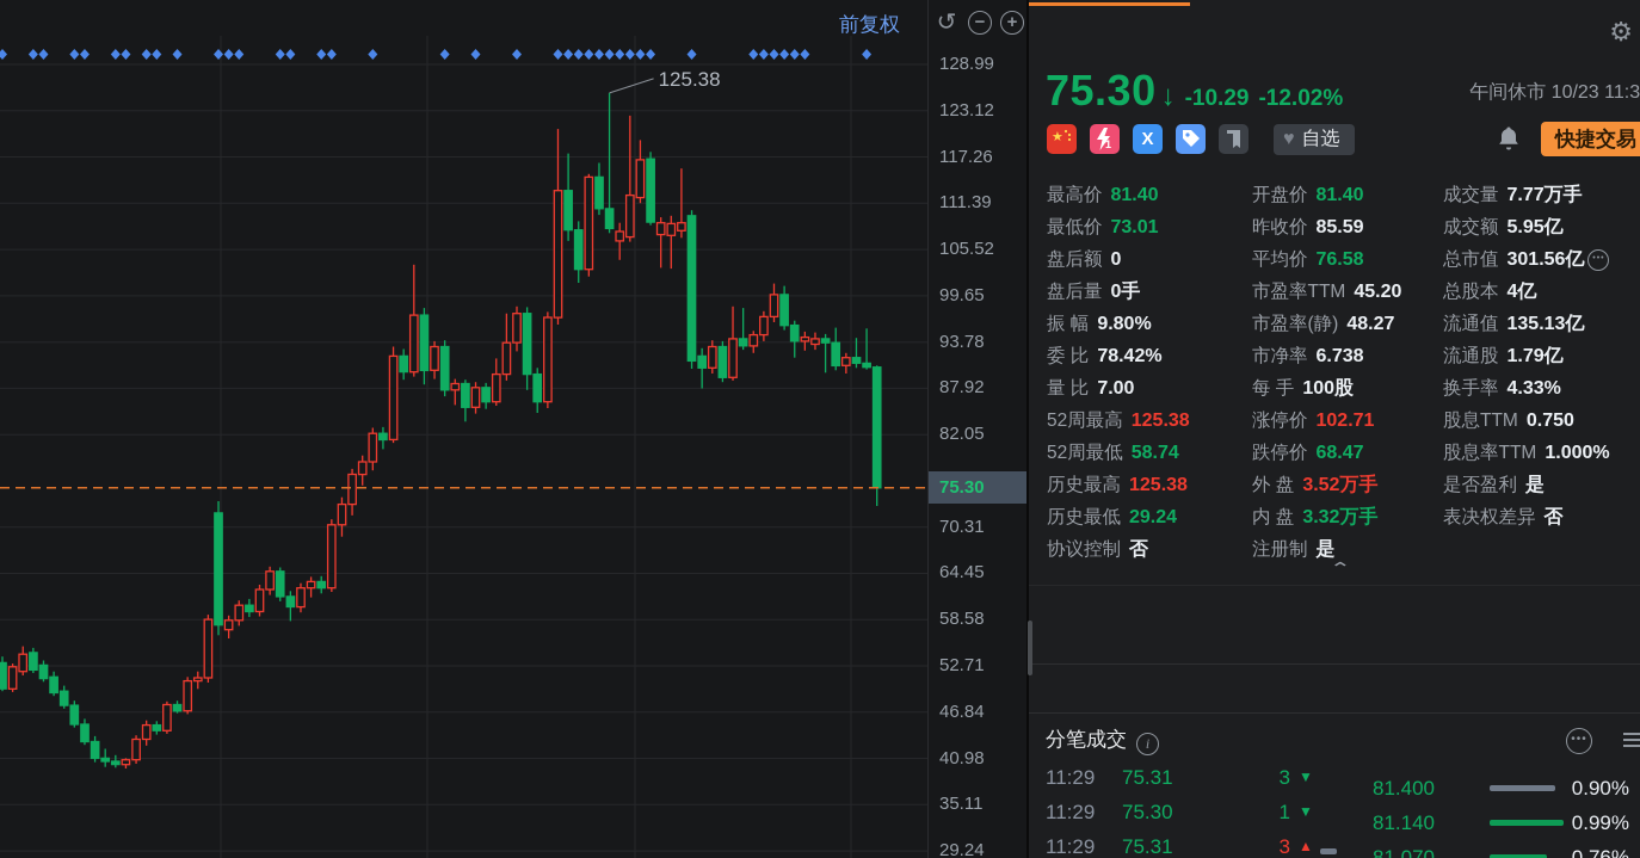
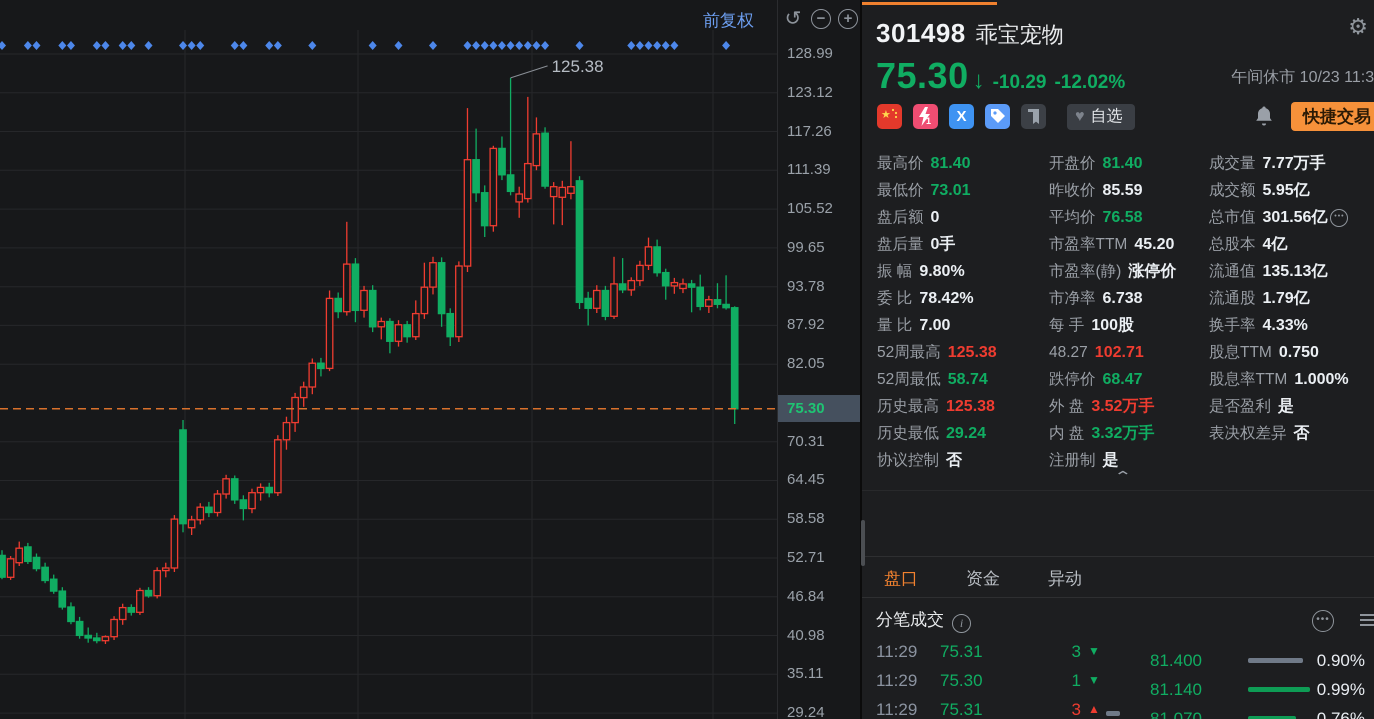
  125.38
  前复权
  ↺
  −
  +
  75.30
  128.99
  123.12
  117.26
  111.39
  105.52
  99.65
  93.78
  87.92
  82.05
  70.31
  64.45
  58.58
  52.71
  46.84
  40.98
  35.11
  29.24
  ⚙
+ 301498 乖宝宠物
  75.30 ↓ -10.29 -12.02%
  午间休市 10/23 11:3
  ★
  1
  X
  ♥ 自选
  快捷交易
  最高价 81.40
  最低价 73.01
  盘后额 0
  盘后量 0手
  振 幅 9.80%
  委 比 78.42%
  量 比 7.00
  52周最高 125.38
  52周最低 58.74
  历史最高 125.38
  历史最低 29.24
  协议控制 否
  开盘价 81.40
  昨收价 85.59
  平均价 76.58
  市盈率TTM 45.20
- 市盈率(静) 48.27
+ 市盈率(静) 涨停价
  市净率 6.738
  每 手 100股
- 涨停价 102.71
+ 48.27 102.71
  跌停价 68.47
  外 盘 3.52万手
  内 盘 3.32万手
  注册制 是
  成交量 7.77万手
  成交额 5.95亿
  总市值 301.56亿
  总股本 4亿
  流通值 135.13亿
  流通股 1.79亿
  换手率 4.33%
  股息TTM 0.750
  股息率TTM 1.000%
  是否盈利 是
  表决权差异 否
  ⌃
+ 盘口 资金 异动
  分笔成交 i
  •••
  11:29
  75.31
  3
  ▼
  11:29
  75.30
  1
  ▼
  11:29
  75.31
  3
  ▲
  81.400
  0.90%
  81.140
  0.99%
